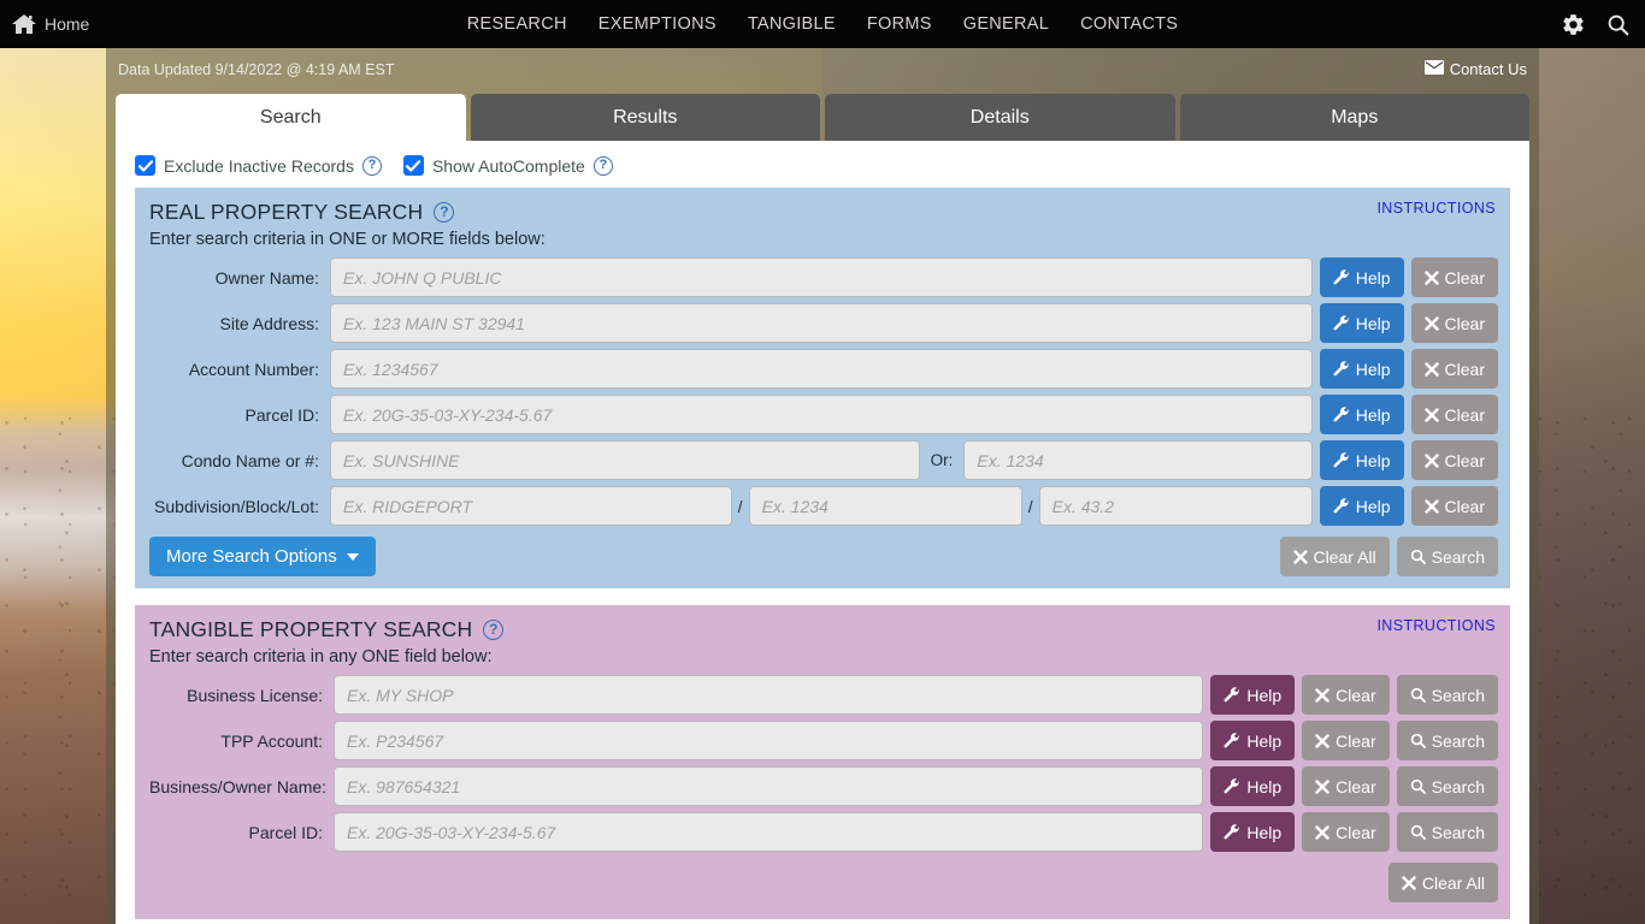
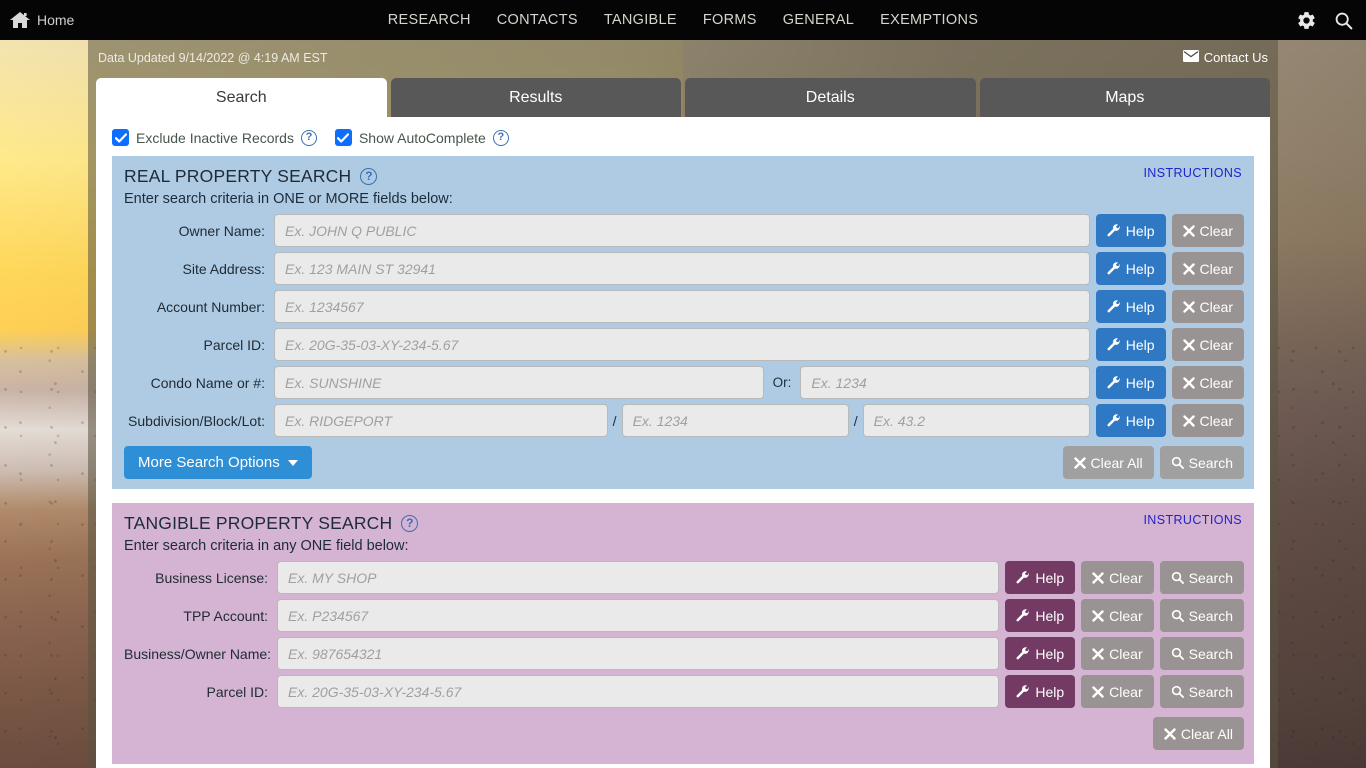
  Home
  RESEARCH
- EXEMPTIONS
+ CONTACTS
  TANGIBLE
  FORMS
  GENERAL
- CONTACTS
+ EXEMPTIONS
  Data Updated 9/14/2022 @ 4:19 AM EST
  Contact Us
  Search
  Results
  Details
  Maps
  Exclude Inactive Records
  ?
  Show AutoComplete
  ?
  INSTRUCTIONS
  REAL PROPERTY SEARCH
  ?
  Enter search criteria in ONE or MORE fields below:
  Owner Name:
  Ex. JOHN Q PUBLIC
  Help
  Clear
  Site Address:
  Ex. 123 MAIN ST 32941
  Help
  Clear
  Account Number:
  Ex. 1234567
  Help
  Clear
  Parcel ID:
  Ex. 20G-35-03-XY-234-5.67
  Help
  Clear
  Condo Name or #:
  Ex. SUNSHINE
  Or:
  Ex. 1234
  Help
  Clear
  Subdivision/Block/Lot:
  Ex. RIDGEPORT
  /
  Ex. 1234
  /
  Ex. 43.2
  Help
  Clear
  More Search Options
  Clear All
  Search
  INSTRUCTIONS
  TANGIBLE PROPERTY SEARCH
  ?
  Enter search criteria in any ONE field below:
  Business License:
  Ex. MY SHOP
  Help
  Clear
  Search
  TPP Account:
  Ex. P234567
  Help
  Clear
  Search
  Business/Owner Name:
  Ex. 987654321
  Help
  Clear
  Search
  Parcel ID:
  Ex. 20G-35-03-XY-234-5.67
  Help
  Clear
  Search
  Clear All
